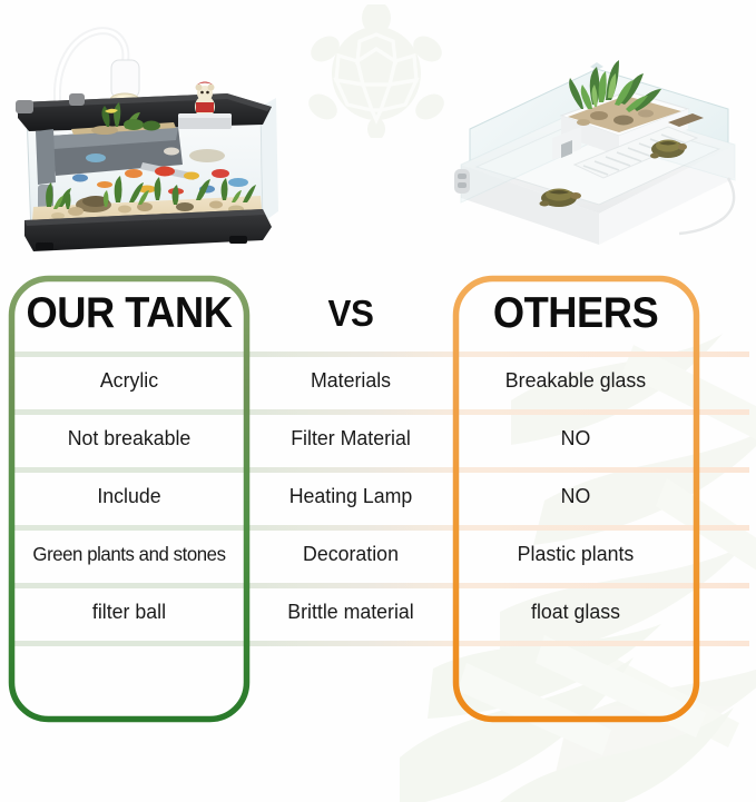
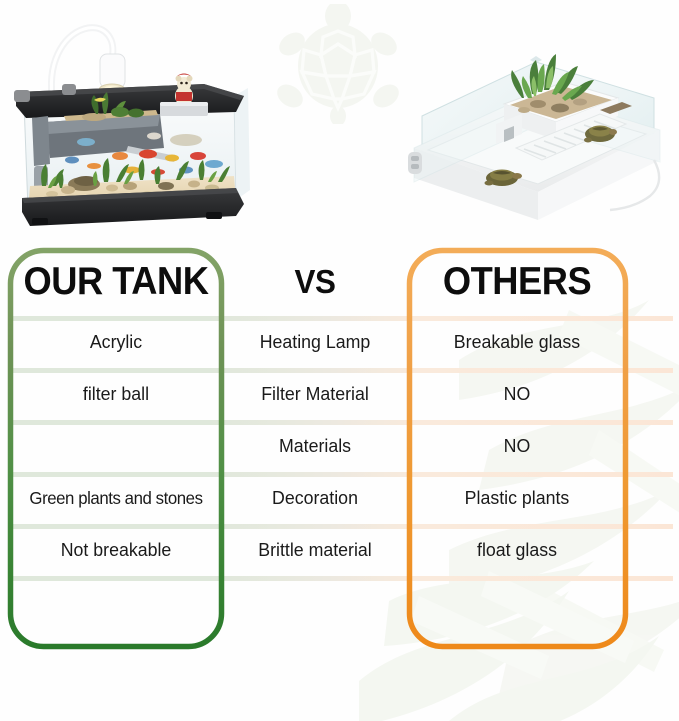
  OUR TANK
  Acrylic
- Not breakable
+ filter ball
- Include
  Green plants and stones
- filter ball
+ Not breakable
  VS
- Materials
+ Heating Lamp
  Filter Material
- Heating Lamp
+ Materials
  Decoration
  Brittle material
  OTHERS
  Breakable glass
  NO
  NO
  Plastic plants
  float glass
